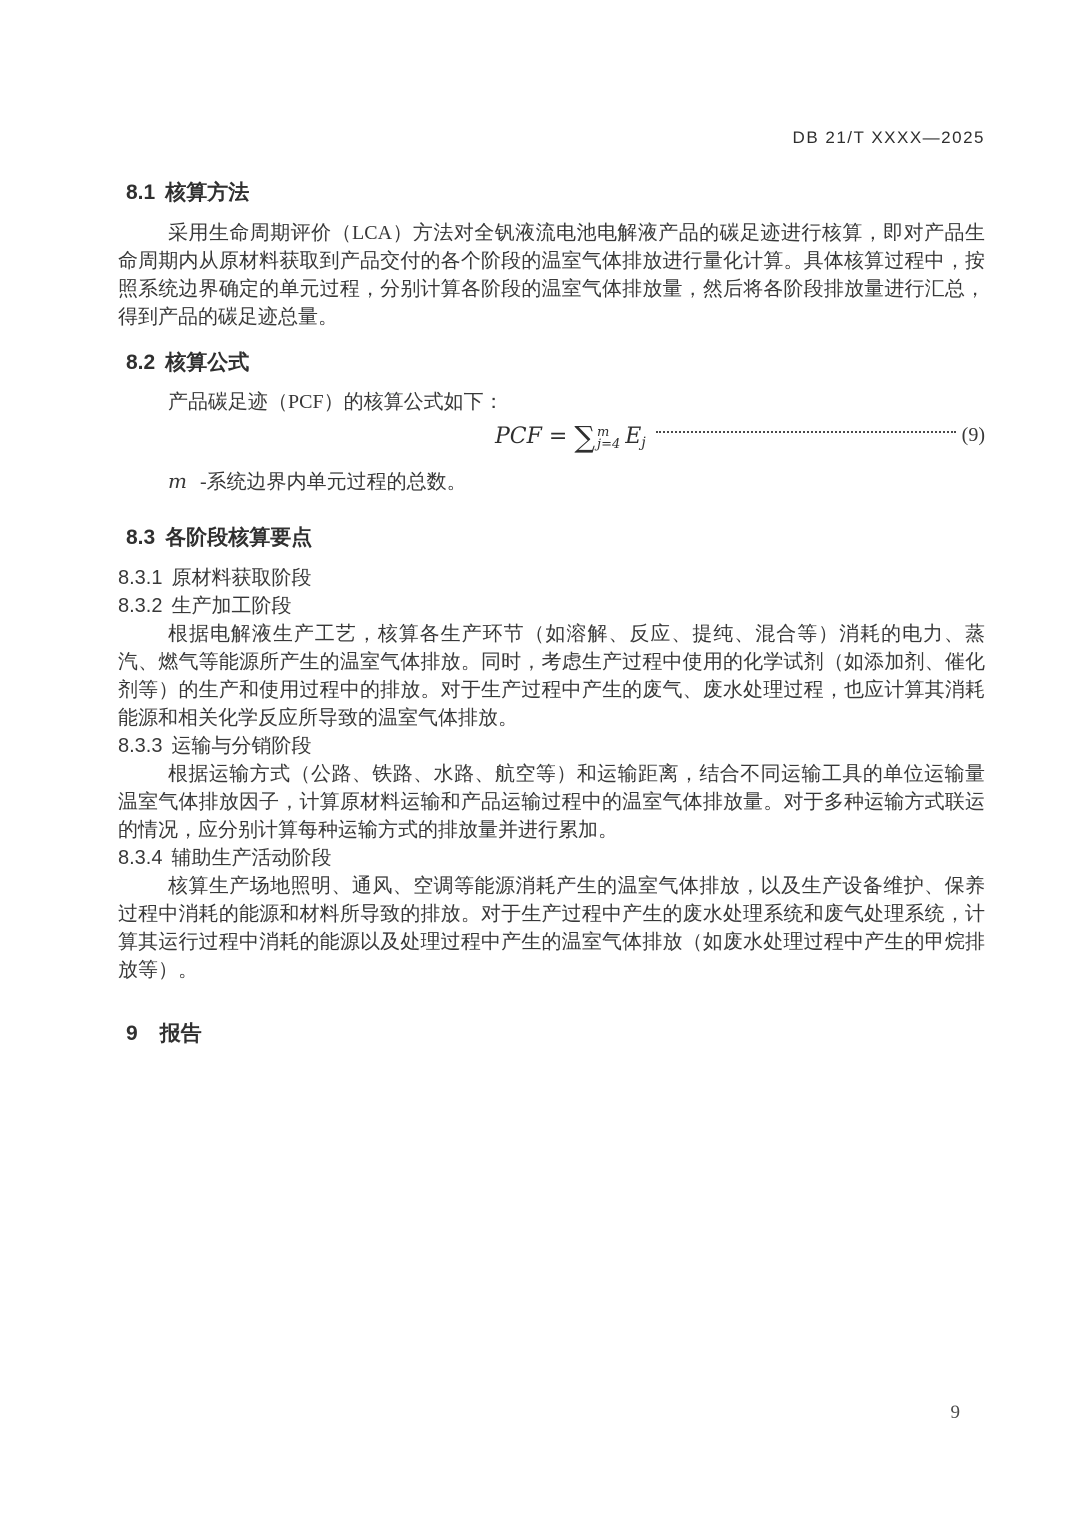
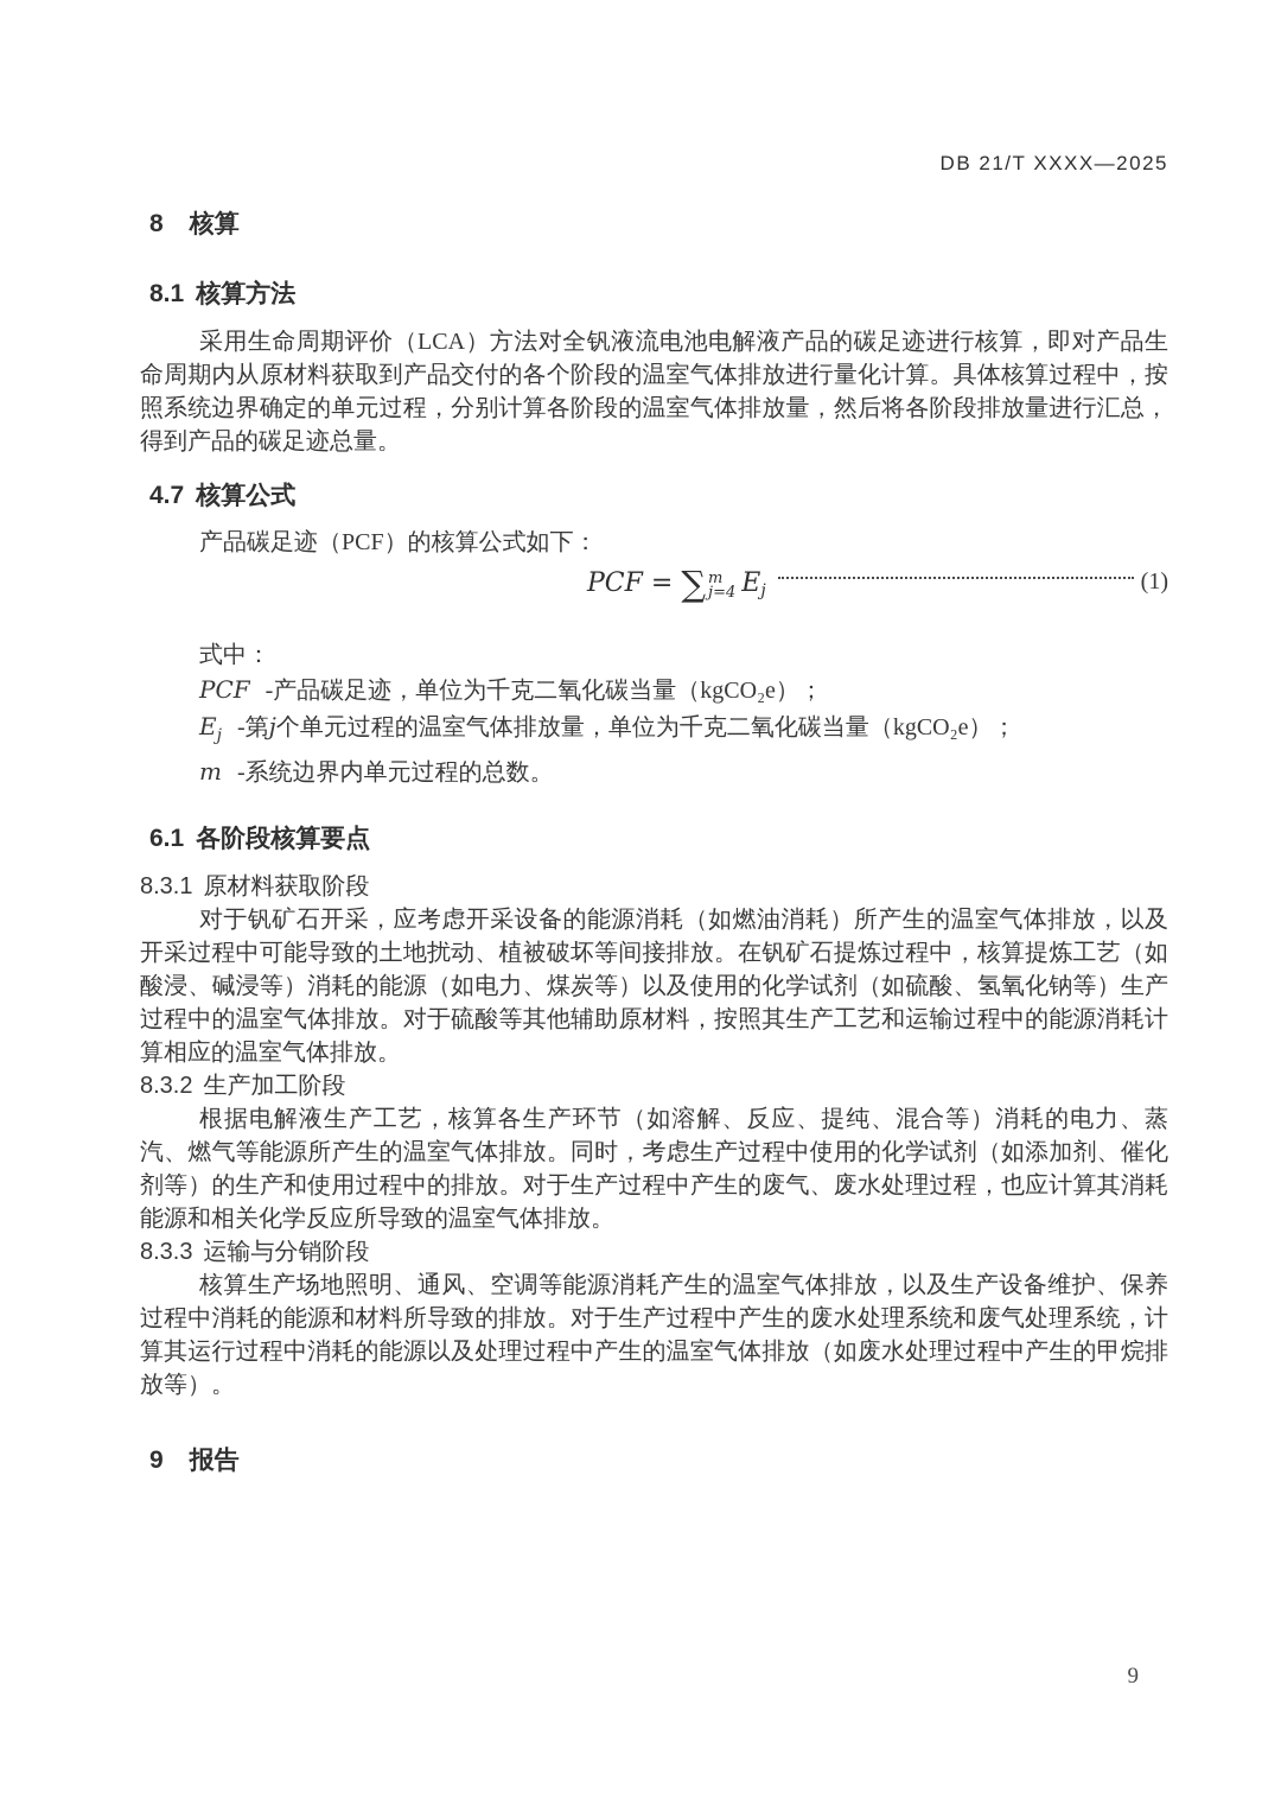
  DB 21/T XXXX—2025
+ 8 核算
  8.1 核算方法
  采用生命周期评价（LCA）方法对全钒液流电池电解液产品的碳足迹进行核算，即对产品生命周期内从原材料获取到产品交付的各个阶段的温室气体排放进行量化计算。具体核算过程中，按照系统边界确定的单元过程，分别计算各阶段的温室气体排放量，然后将各阶段排放量进行汇总，得到产品的碳足迹总量。
- 8.2 核算公式
+ 4.7 核算公式
  产品碳足迹（PCF）的核算公式如下：
  PCF
  =
  ∑
  m
  j=4
  E
  j
- (9)
+ (1)
+ 式中：
+ PCF -产品碳足迹，单位为千克二氧化碳当量（kgCO₂e）；
+ Ej -第j个单元过程的温室气体排放量，单位为千克二氧化碳当量（kgCO₂e）；
  m -系统边界内单元过程的总数。
- 8.3 各阶段核算要点
+ 6.1 各阶段核算要点
  8.3.1 原材料获取阶段
+ 对于钒矿石开采，应考虑开采设备的能源消耗（如燃油消耗）所产生的温室气体排放，以及开采过程中可能导致的土地扰动、植被破坏等间接排放。在钒矿石提炼过程中，核算提炼工艺（如酸浸、碱浸等）消耗的能源（如电力、煤炭等）以及使用的化学试剂（如硫酸、氢氧化钠等）生产过程中的温室气体排放。对于硫酸等其他辅助原材料，按照其生产工艺和运输过程中的能源消耗计算相应的温室气体排放。
  8.3.2 生产加工阶段
  根据电解液生产工艺，核算各生产环节（如溶解、反应、提纯、混合等）消耗的电力、蒸汽、燃气等能源所产生的温室气体排放。同时，考虑生产过程中使用的化学试剂（如添加剂、催化剂等）的生产和使用过程中的排放。对于生产过程中产生的废气、废水处理过程，也应计算其消耗能源和相关化学反应所导致的温室气体排放。
  8.3.3 运输与分销阶段
- 根据运输方式（公路、铁路、水路、航空等）和运输距离，结合不同运输工具的单位运输量温室气体排放因子，计算原材料运输和产品运输过程中的温室气体排放量。对于多种运输方式联运的情况，应分别计算每种运输方式的排放量并进行累加。
- 8.3.4 辅助生产活动阶段
  核算生产场地照明、通风、空调等能源消耗产生的温室气体排放，以及生产设备维护、保养过程中消耗的能源和材料所导致的排放。对于生产过程中产生的废水处理系统和废气处理系统，计算其运行过程中消耗的能源以及处理过程中产生的温室气体排放（如废水处理过程中产生的甲烷排放等）。
  9 报告
  9
